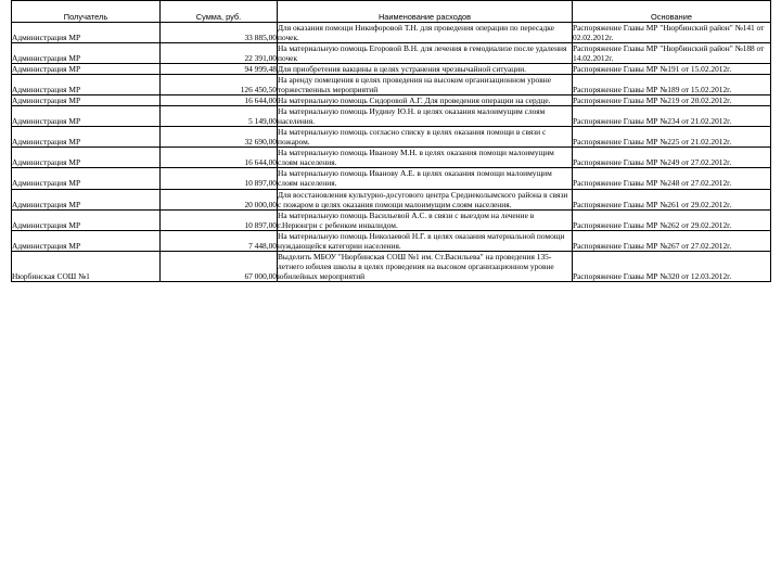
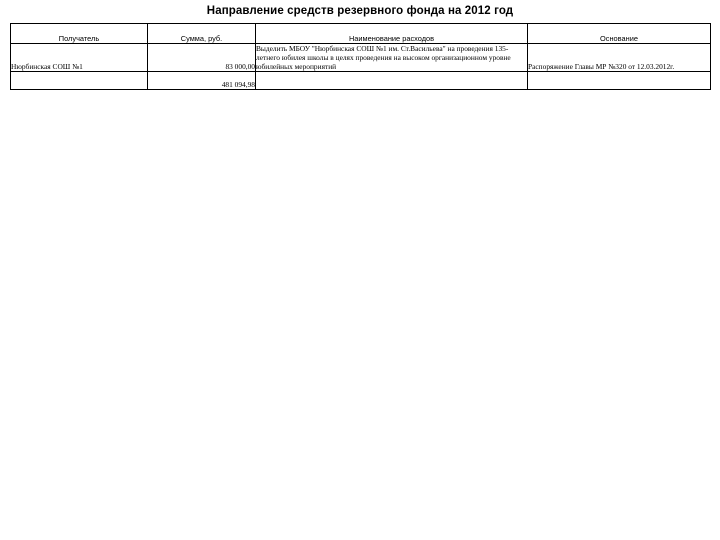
+ Направление средств резервного фонда на 2012 год
  Получатель	Сумма, руб.	Наименование расходов	Основание
- Администрация МР	33 885,00	Для оказания помощи Никифоровой Т.Н. для проведения операции по пересадке почек.	Распоряжение Главы МР "Нюрбинский район" №141 от 02.02.2012г.
- Администрация МР	22 391,00	На материальную помощь Егоровой В.Н. для лечения в гемодиализе после удаления почек	Распоряжение Главы МР "Нюрбинский район" №188 от 14.02.2012г.
- Администрация МР	94 999,48	Для приобретения вакцины в целях устранения чрезвычайной ситуации.	Распоряжение Главы МР №191 от 15.02.2012г.
- Администрация МР	126 450,50	На аренду помещения в целях проведения на высоком организационном уровне торжественных мероприятий	Распоряжение Главы МР №189 от 15.02.2012г.
- Администрация МР	16 644,00	На материальную помощь Сидоровой А.Г. Для проведения операции на сердце.	Распоряжение Главы МР №219 от 20.02.2012г.
- Администрация МР	5 149,00	На материальную помощь Иудину Ю.Н. в целях оказания малоимущим слоям населения.	Распоряжение Главы МР №234 от 21.02.2012г.
- Администрация МР	32 690,00	На материальную помощь согласно списку в целях оказания помощи в связи с пожаром.	Распоряжение Главы МР №225 от 21.02.2012г.
- Администрация МР	16 644,00	На материальную помощь Иванову М.Н. в целях оказания помощи малоимущим слоям населения.	Распоряжение Главы МР №249 от 27.02.2012г.
- Администрация МР	10 897,00	На материальную помощь Иванову А.Е. в целях оказания помощи малоимущим слоям населения.	Распоряжение Главы МР №248 от 27.02.2012г.
- Администрация МР	20 000,00	Для восстановления культурно-досугового центра Среднеколымского района в связи с пожаром в целях оказания помощи малоимущим слоям населения.	Распоряжение Главы МР №261 от 29.02.2012г.
- Администрация МР	10 897,00	На материальную помощь Васильевой А.С. в связи с выездом на лечение в г.Нерюнгри с ребенком инвалидом.	Распоряжение Главы МР №262 от 29.02.2012г.
- Администрация МР	7 448,00	На материальную помощь Николаевой Н.Г. в целях оказания материальной помощи нуждающейся категории населения.	Распоряжение Главы МР №267 от 27.02.2012г.
- Нюрбинская СОШ №1	67 000,00	Выделить МБОУ "Нюрбинская СОШ №1 им. Ст.Васильева" на проведения 135-летнего юбилея школы в целях проведения на высоком организационном уровне юбилейных мероприятий	Распоряжение Главы МР №320 от 12.03.2012г.
+ Нюрбинская СОШ №1	83 000,00	Выделить МБОУ "Нюрбинская СОШ №1 им. Ст.Васильева" на проведения 135-летнего юбилея школы в целях проведения на высоком организационном уровне юбилейных мероприятий	Распоряжение Главы МР №320 от 12.03.2012г.
+ 	481 094,98
